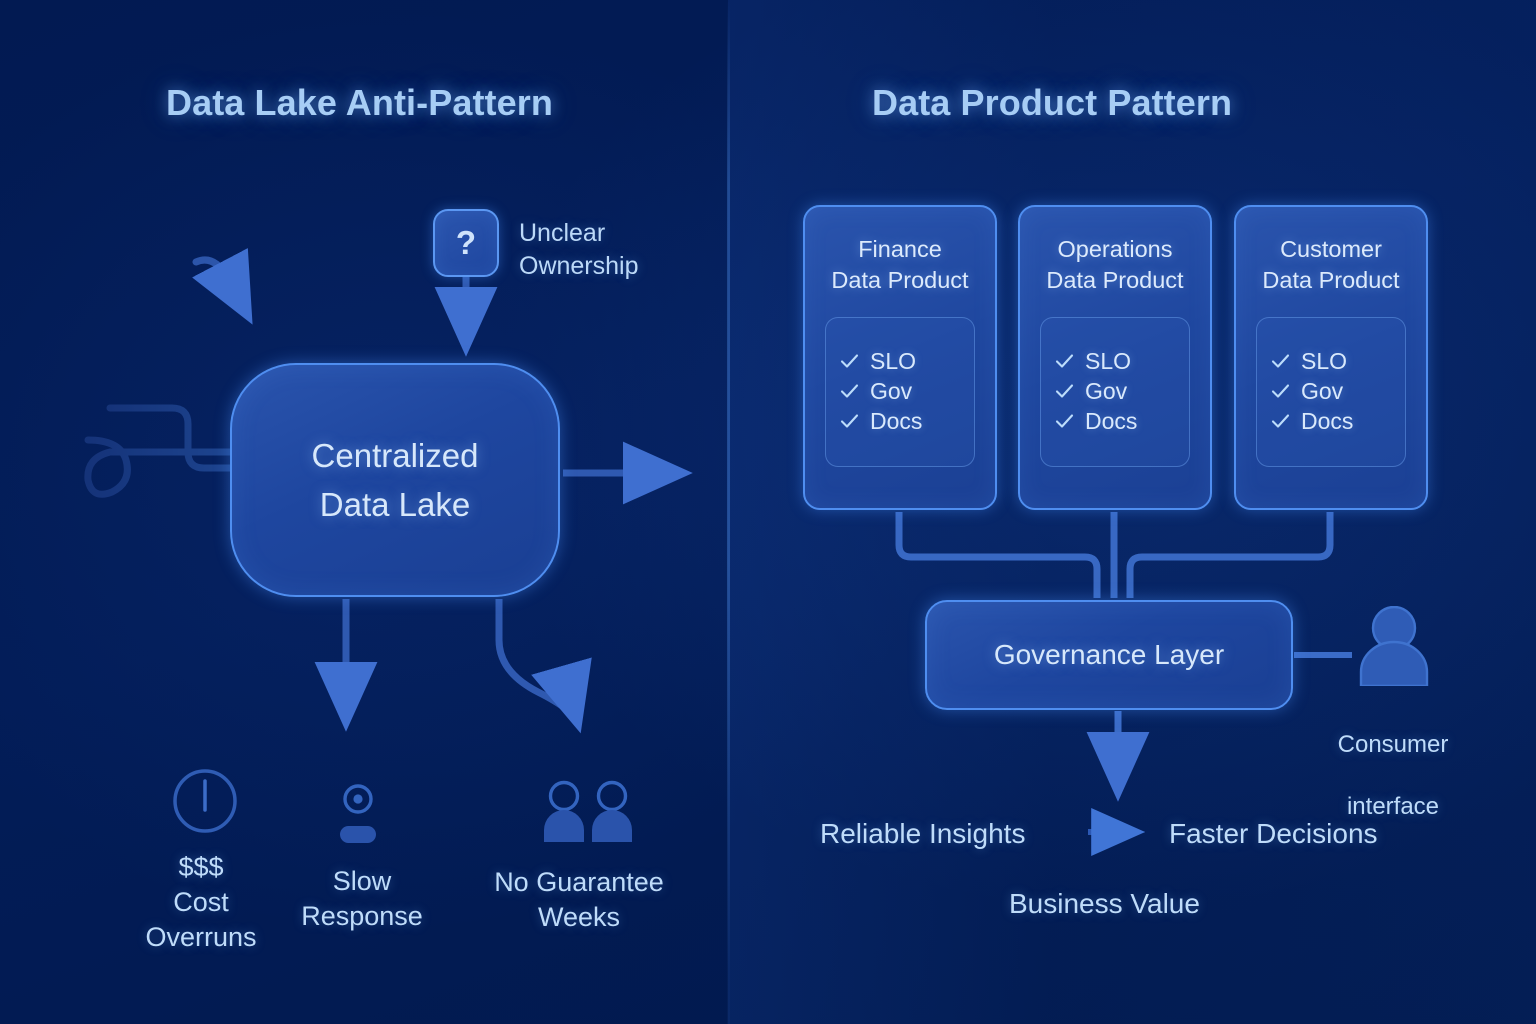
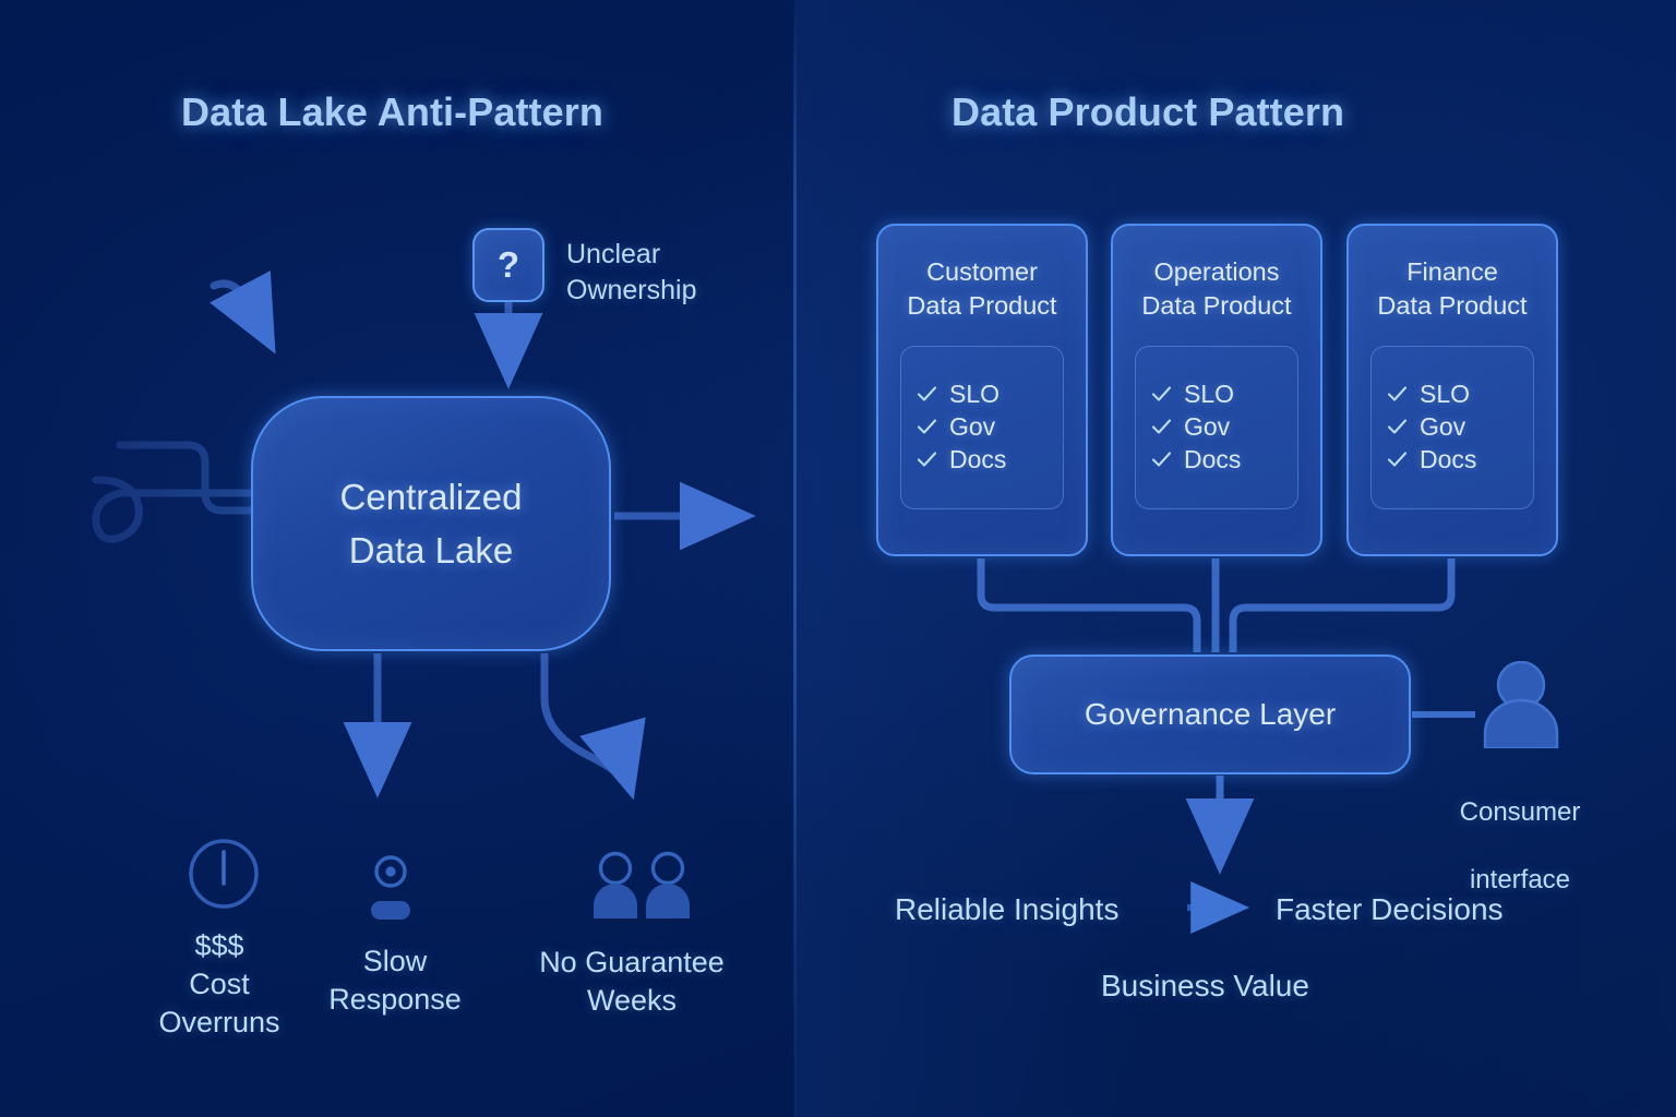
  Data Lake Anti-Pattern
  ?
  Unclear
  Ownership
  Centralized
  Data Lake
  $$$
  Cost
  Overruns
  Slow
  Response
  No Guarantee
  Weeks
  Data Product Pattern
- Finance
+ Customer
  Data Product
  SLO
  Gov
  Docs
  Operations
  Data Product
  SLO
  Gov
  Docs
- Customer
+ Finance
  Data Product
  SLO
  Gov
  Docs
  Governance Layer
  Consumer
  interface
  Reliable Insights
  Faster Decisions
  Business Value
